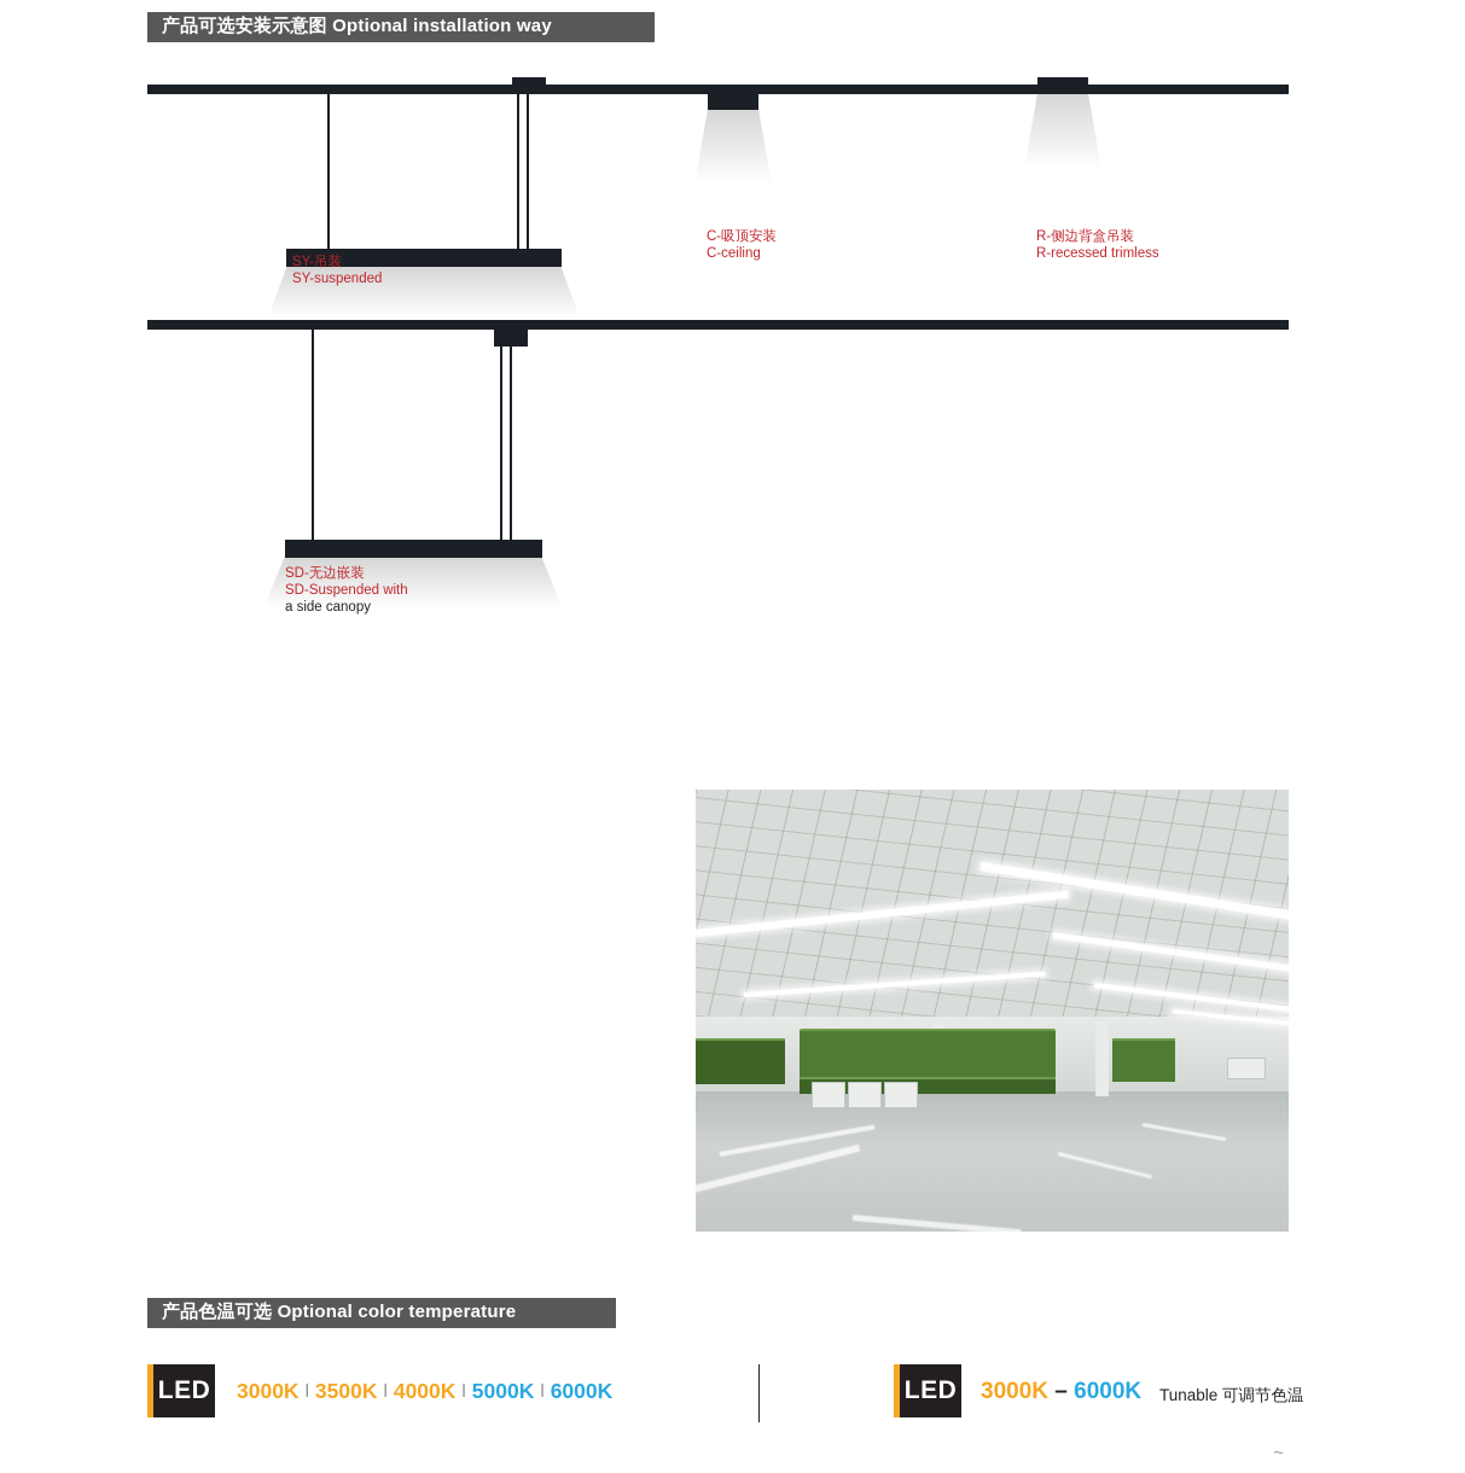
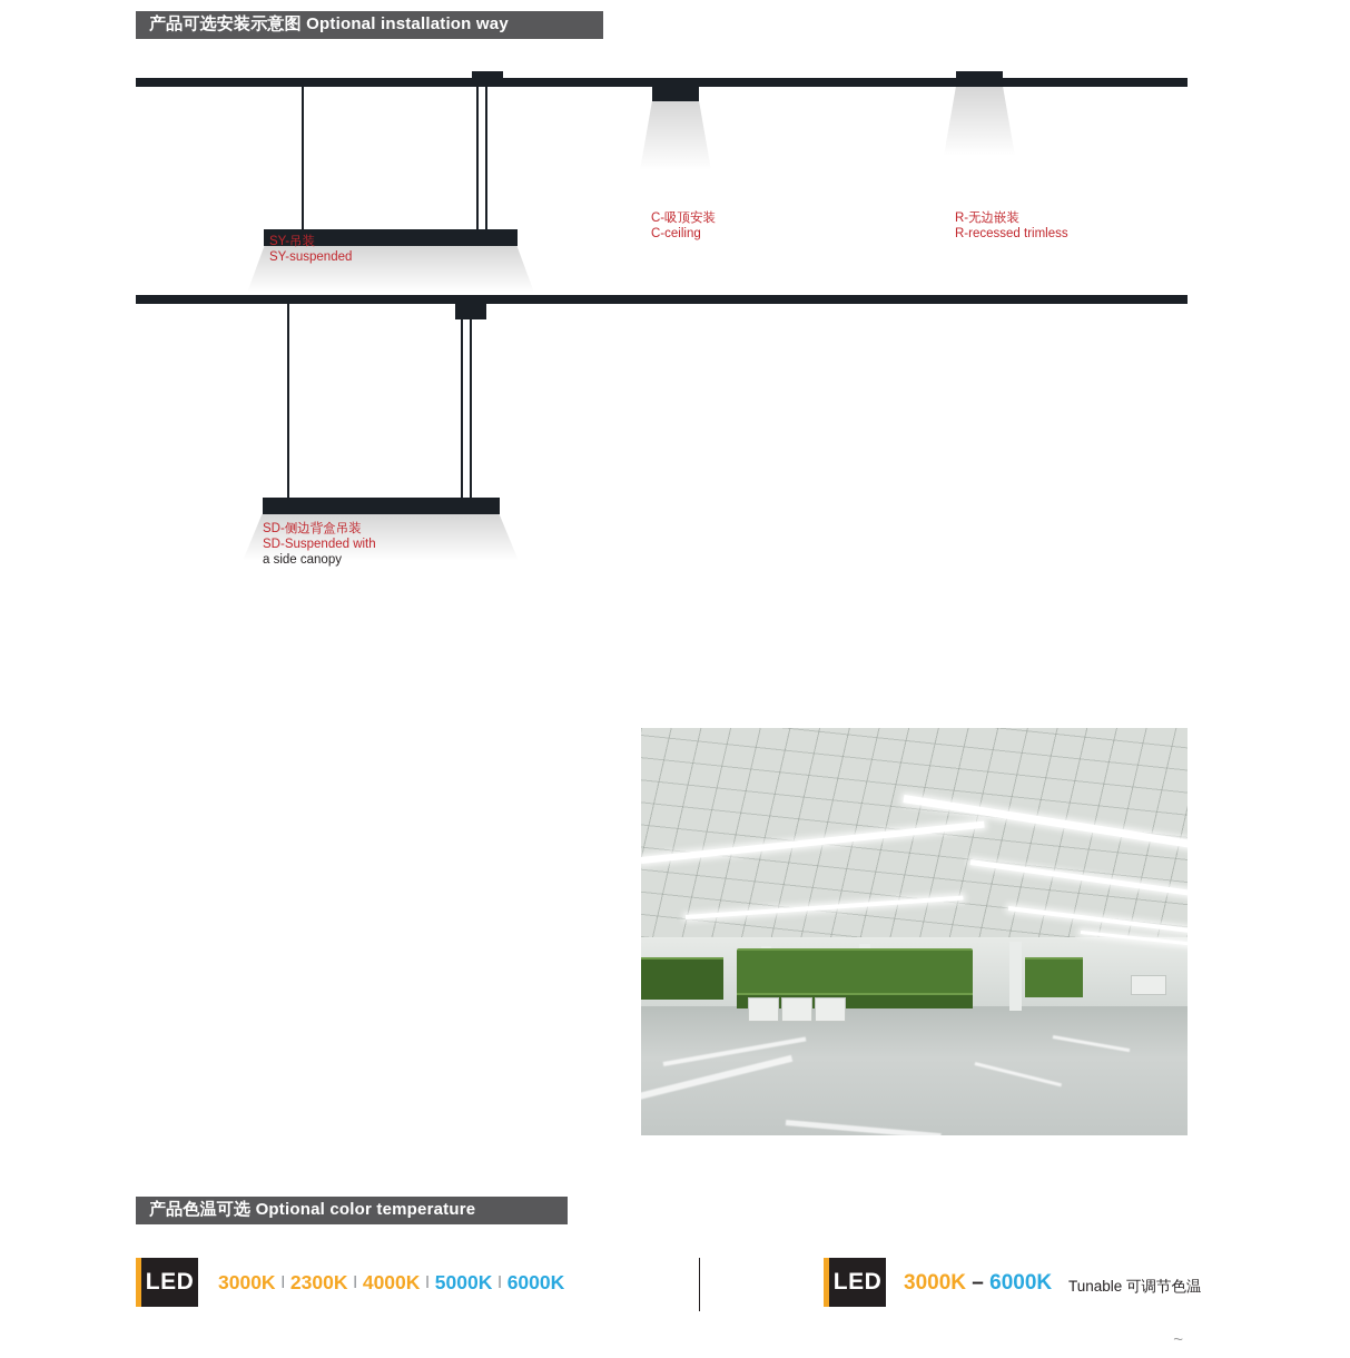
  产品可选安装示意图 Optional installation way
  SY-吊装
  SY-suspended
  C-吸顶安装
  C-ceiling
- R-侧边背盒吊装
+ R-无边嵌装
  R-recessed trimless
- SD-无边嵌装
+ SD-侧边背盒吊装
  SD-Suspended with
  a side canopy
  产品色温可选 Optional color temperature
  LED
  3000K
  l
- 3500K
+ 2300K
  l
  4000K
  l
  5000K
  l
  6000K
  LED
  3000K – 6000K
  Tunable 可调节色温
  ~
